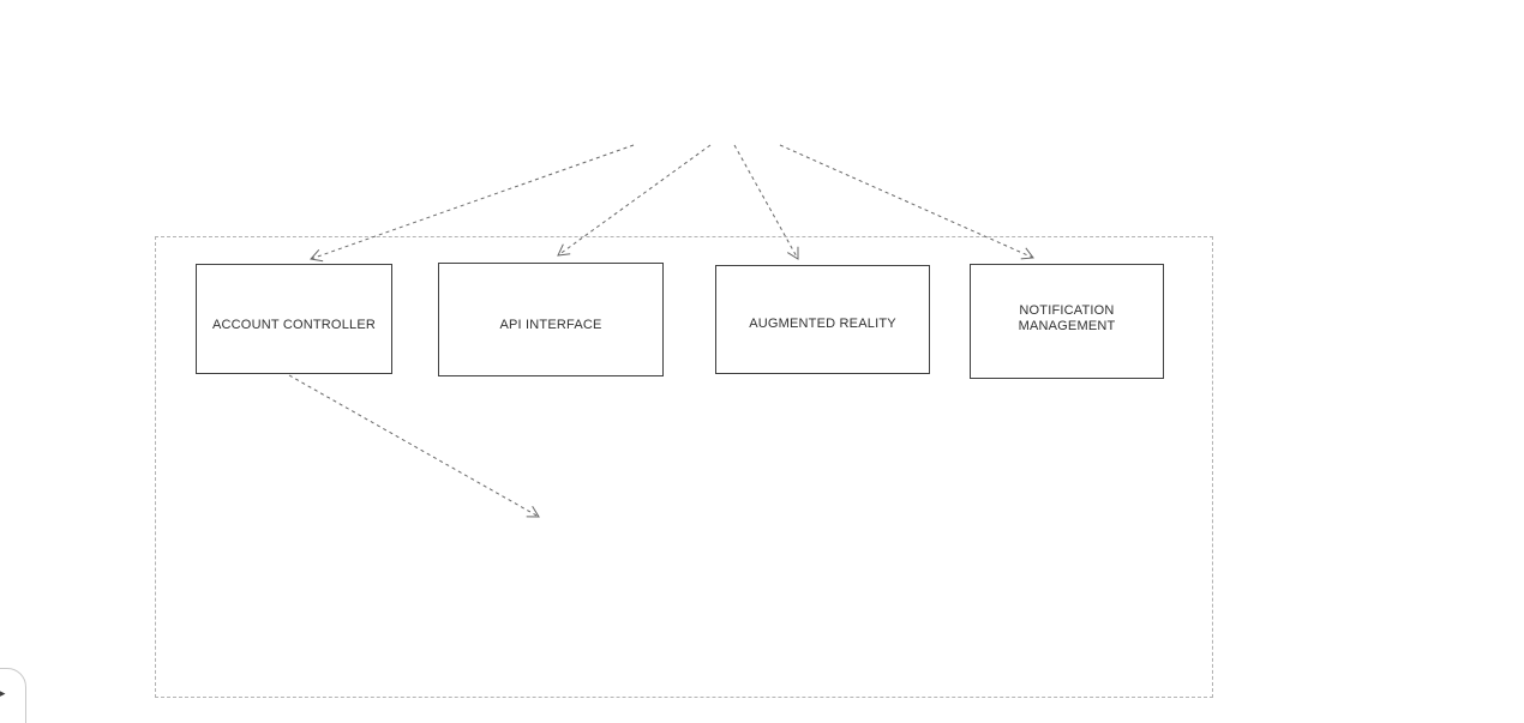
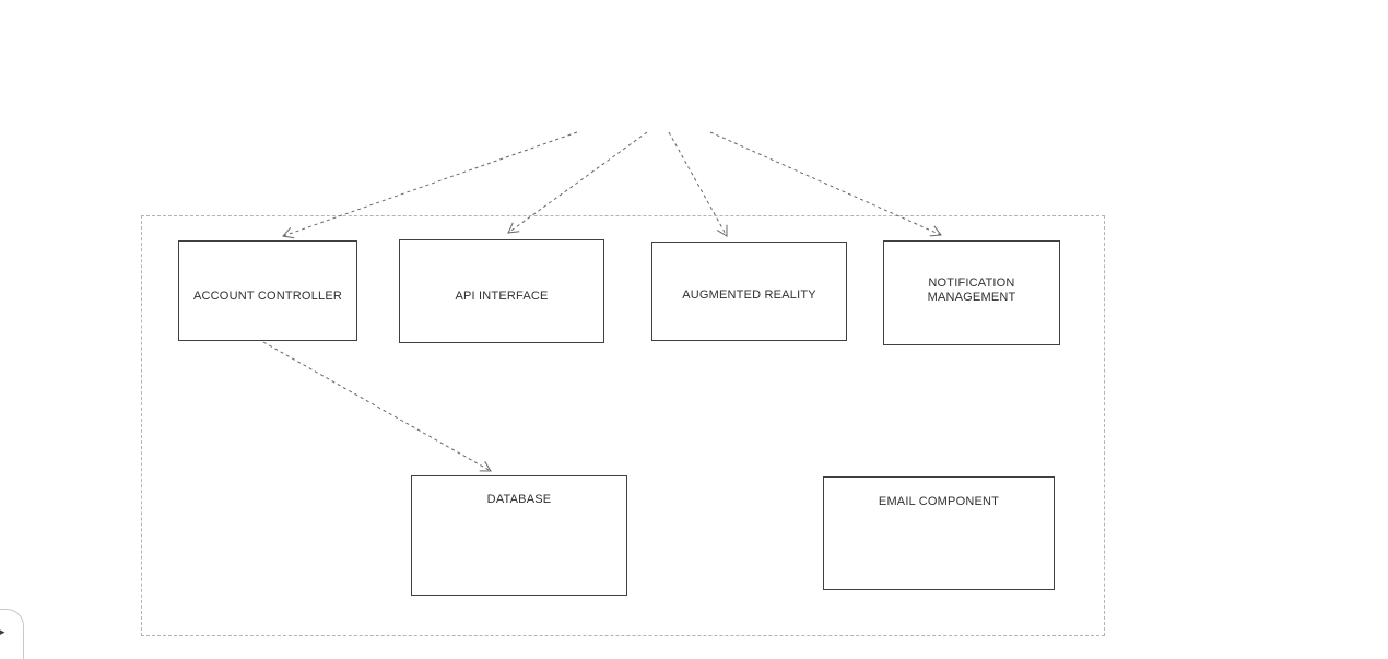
  ACCOUNT CONTROLLER
  API INTERFACE
  AUGMENTED REALITY
  NOTIFICATION MANAGEMENT
+ DATABASE
+ EMAIL COMPONENT
  ▸
